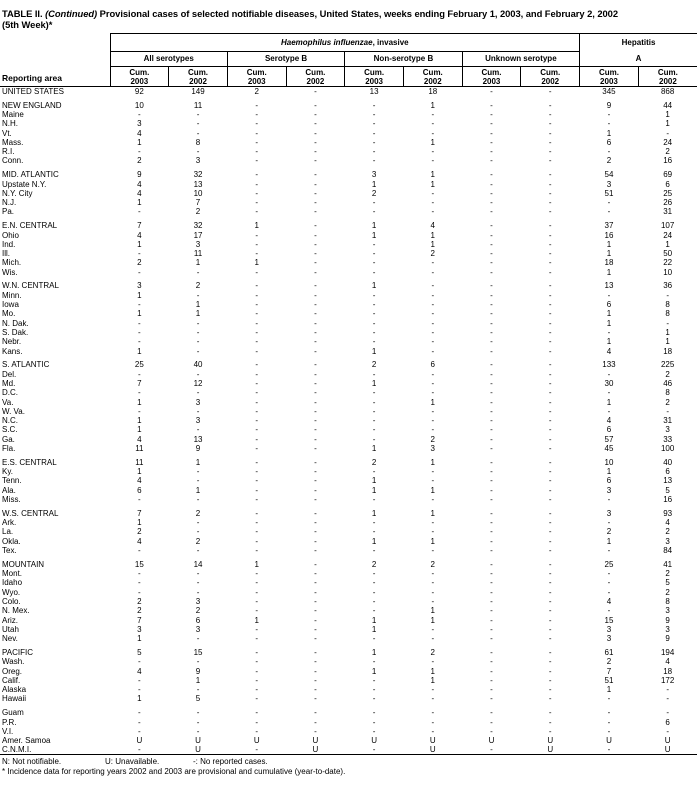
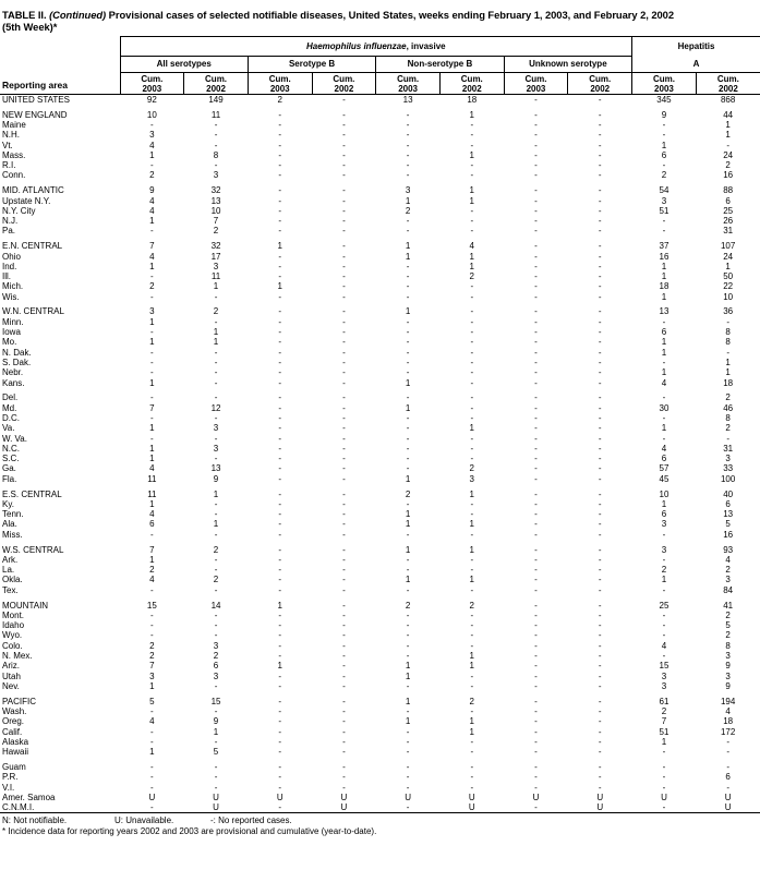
  TABLE II. (Continued) Provisional cases of selected notifiable diseases, United States, weeks ending February 1, 2003, and February 2, 2002
  (5th Week)*
  	Haemophilus influenzae, invasive	Hepatitis
  	All serotypes	Serotype B	Non-serotype B	Unknown serotype	A
  Reporting area	Cum.2003	Cum.2002	Cum.2003	Cum.2002	Cum.2003	Cum.2002	Cum.2003	Cum.2002	Cum.2003	Cum.2002
  UNITED STATES	92	149	2	-	13	18	-	-	345	868
  NEW ENGLAND	10	11	-	-	-	1	-	-	9	44
  Maine	-	-	-	-	-	-	-	-	-	1
  N.H.	3	-	-	-	-	-	-	-	-	1
  Vt.	4	-	-	-	-	-	-	-	1	-
  Mass.	1	8	-	-	-	1	-	-	6	24
  R.I.	-	-	-	-	-	-	-	-	-	2
  Conn.	2	3	-	-	-	-	-	-	2	16
- MID. ATLANTIC	9	32	-	-	3	1	-	-	54	69
+ MID. ATLANTIC	9	32	-	-	3	1	-	-	54	88
  Upstate N.Y.	4	13	-	-	1	1	-	-	3	6
  N.Y. City	4	10	-	-	2	-	-	-	51	25
  N.J.	1	7	-	-	-	-	-	-	-	26
  Pa.	-	2	-	-	-	-	-	-	-	31
  E.N. CENTRAL	7	32	1	-	1	4	-	-	37	107
  Ohio	4	17	-	-	1	1	-	-	16	24
  Ind.	1	3	-	-	-	1	-	-	1	1
  Ill.	-	11	-	-	-	2	-	-	1	50
  Mich.	2	1	1	-	-	-	-	-	18	22
  Wis.	-	-	-	-	-	-	-	-	1	10
  W.N. CENTRAL	3	2	-	-	1	-	-	-	13	36
  Minn.	1	-	-	-	-	-	-	-	-	-
  Iowa	-	1	-	-	-	-	-	-	6	8
  Mo.	1	1	-	-	-	-	-	-	1	8
  N. Dak.	-	-	-	-	-	-	-	-	1	-
  S. Dak.	-	-	-	-	-	-	-	-	-	1
  Nebr.	-	-	-	-	-	-	-	-	1	1
  Kans.	1	-	-	-	1	-	-	-	4	18
- S. ATLANTIC	25	40	-	-	2	6	-	-	133	225
  Del.	-	-	-	-	-	-	-	-	-	2
  Md.	7	12	-	-	1	-	-	-	30	46
  D.C.	-	-	-	-	-	-	-	-	-	8
  Va.	1	3	-	-	-	1	-	-	1	2
  W. Va.	-	-	-	-	-	-	-	-	-	-
  N.C.	1	3	-	-	-	-	-	-	4	31
  S.C.	1	-	-	-	-	-	-	-	6	3
  Ga.	4	13	-	-	-	2	-	-	57	33
  Fla.	11	9	-	-	1	3	-	-	45	100
  E.S. CENTRAL	11	1	-	-	2	1	-	-	10	40
  Ky.	1	-	-	-	-	-	-	-	1	6
  Tenn.	4	-	-	-	1	-	-	-	6	13
  Ala.	6	1	-	-	1	1	-	-	3	5
  Miss.	-	-	-	-	-	-	-	-	-	16
  W.S. CENTRAL	7	2	-	-	1	1	-	-	3	93
  Ark.	1	-	-	-	-	-	-	-	-	4
  La.	2	-	-	-	-	-	-	-	2	2
  Okla.	4	2	-	-	1	1	-	-	1	3
  Tex.	-	-	-	-	-	-	-	-	-	84
  MOUNTAIN	15	14	1	-	2	2	-	-	25	41
  Mont.	-	-	-	-	-	-	-	-	-	2
  Idaho	-	-	-	-	-	-	-	-	-	5
  Wyo.	-	-	-	-	-	-	-	-	-	2
  Colo.	2	3	-	-	-	-	-	-	4	8
  N. Mex.	2	2	-	-	-	1	-	-	-	3
  Ariz.	7	6	1	-	1	1	-	-	15	9
  Utah	3	3	-	-	1	-	-	-	3	3
  Nev.	1	-	-	-	-	-	-	-	3	9
  PACIFIC	5	15	-	-	1	2	-	-	61	194
  Wash.	-	-	-	-	-	-	-	-	2	4
  Oreg.	4	9	-	-	1	1	-	-	7	18
  Calif.	-	1	-	-	-	1	-	-	51	172
  Alaska	-	-	-	-	-	-	-	-	1	-
  Hawaii	1	5	-	-	-	-	-	-	-	-
  Guam	-	-	-	-	-	-	-	-	-	-
  P.R.	-	-	-	-	-	-	-	-	-	6
  V.I.	-	-	-	-	-	-	-	-	-	-
  Amer. Samoa	U	U	U	U	U	U	U	U	U	U
  C.N.M.I.	-	U	-	U	-	U	-	U	-	U
  N: Not notifiable. U: Unavailable. -: No reported cases.
  * Incidence data for reporting years 2002 and 2003 are provisional and cumulative (year-to-date).
